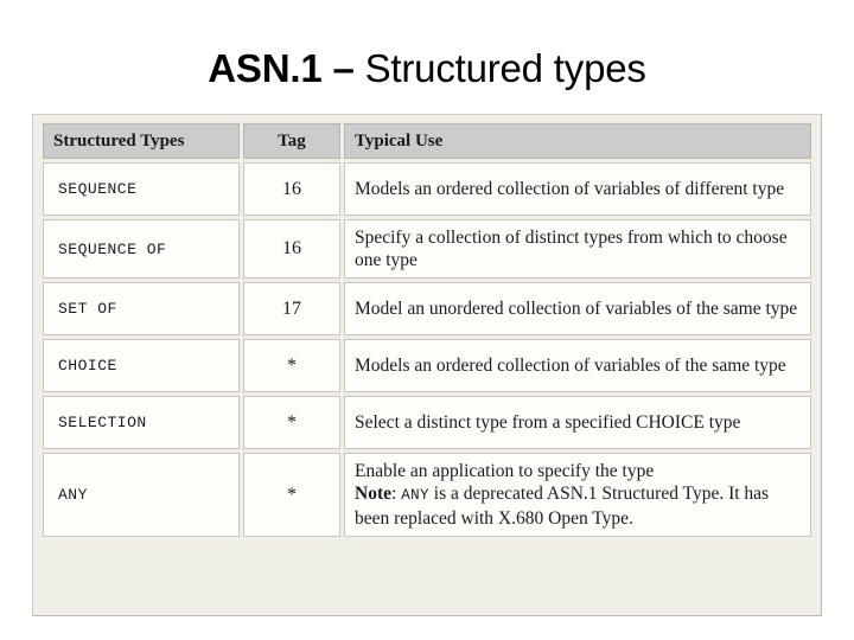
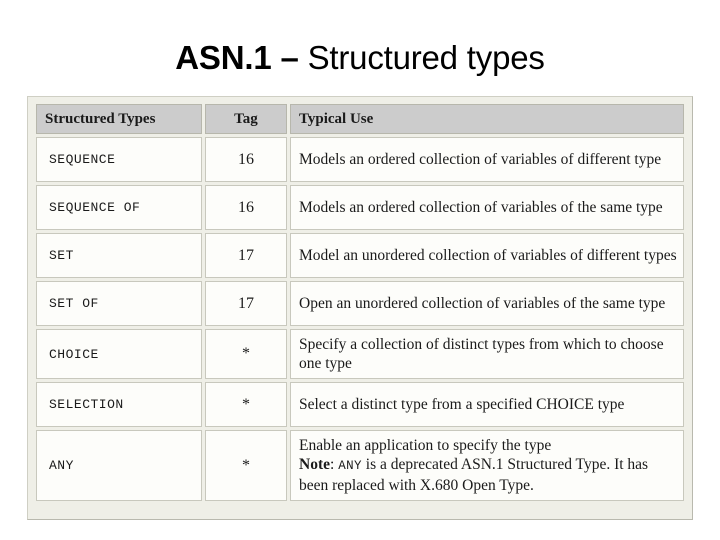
  ASN.1 – Structured types
  Structured Types	Tag	Typical Use
  SEQUENCE	16	Models an ordered collection of variables of different type
- SEQUENCE OF	16	Specify a collection of distinct types from which to choose one type
+ SEQUENCE OF	16	Models an ordered collection of variables of the same type
+ SET	17	Model an unordered collection of variables of different types
- SET OF	17	Model an unordered collection of variables of the same type
+ SET OF	17	Open an unordered collection of variables of the same type
- CHOICE	*	Models an ordered collection of variables of the same type
+ CHOICE	*	Specify a collection of distinct types from which to choose one type
  SELECTION	*	Select a distinct type from a specified CHOICE type
  ANY	*	Enable an application to specify the typeNote: ANY is a deprecated ASN.1 Structured Type. It has been replaced with X.680 Open Type.
